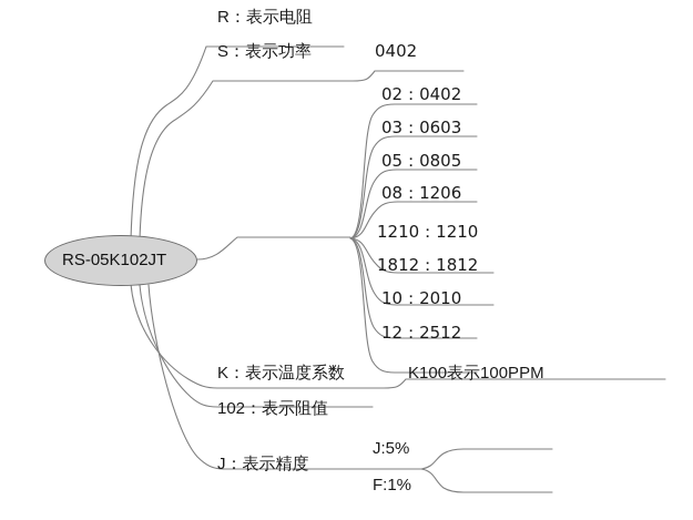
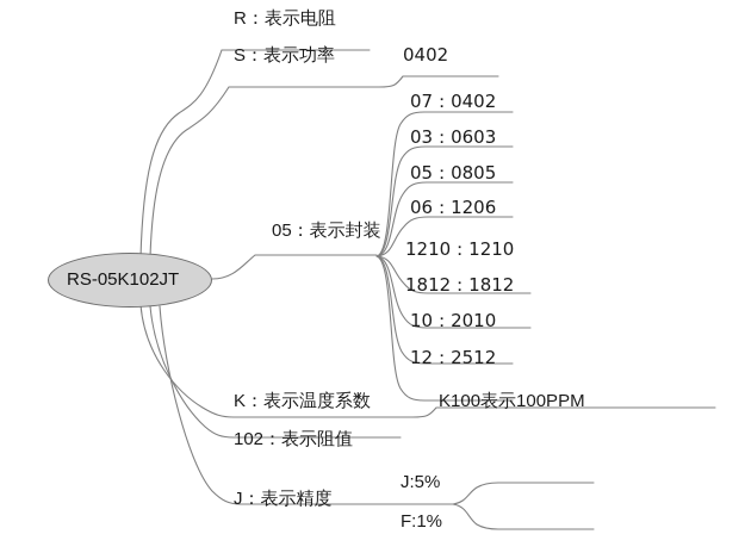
  RS-05K102JT
  R：表示电阻
  S：表示功率
+ 05：表示封装
  K：表示温度系数
  102：表示阻值
  J：表示精度
  0402
- 02：0402
+ 07：0402
  03：0603
  05：0805
- 08：1206
+ 06：1206
  1210：1210
  1812：1812
  10：2010
  12：2512
  K100表示100PPM
  J:5%
  F:1%
